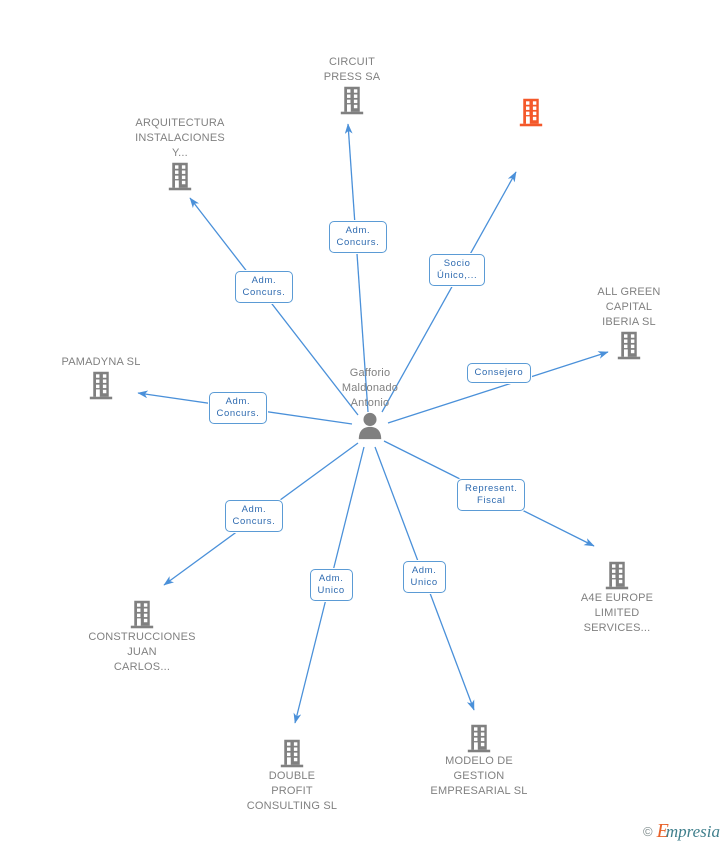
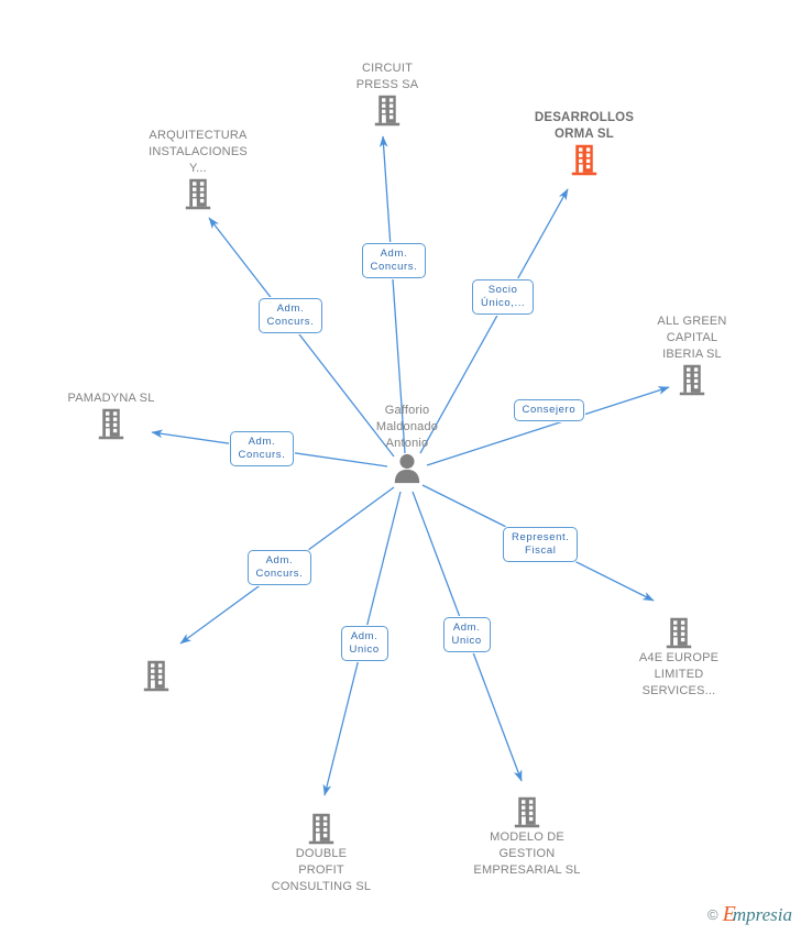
  CIRCUIT
  PRESS SA
+ DESARROLLOS
+ ORMA SL
  ARQUITECTURA
  INSTALACIONES
  Y...
  ALL GREEN
  CAPITAL
  IBERIA SL
  PAMADYNA SL
  A4E EUROPE
  LIMITED
  SERVICES...
- CONSTRUCCIONES
- JUAN
- CARLOS...
  DOUBLE
  PROFIT
  CONSULTING SL
  MODELO DE
  GESTION
  EMPRESARIAL SL
  Gafforio
  Maldonado
  Antonio
  Adm.
  Concurs.
  Socio
  Único,...
  Adm.
  Concurs.
  Consejero
  Adm.
  Concurs.
  Adm.
  Concurs.
  Adm.
  Unico
  Adm.
  Unico
  Represent.
  Fiscal
  ©
  Empresia
